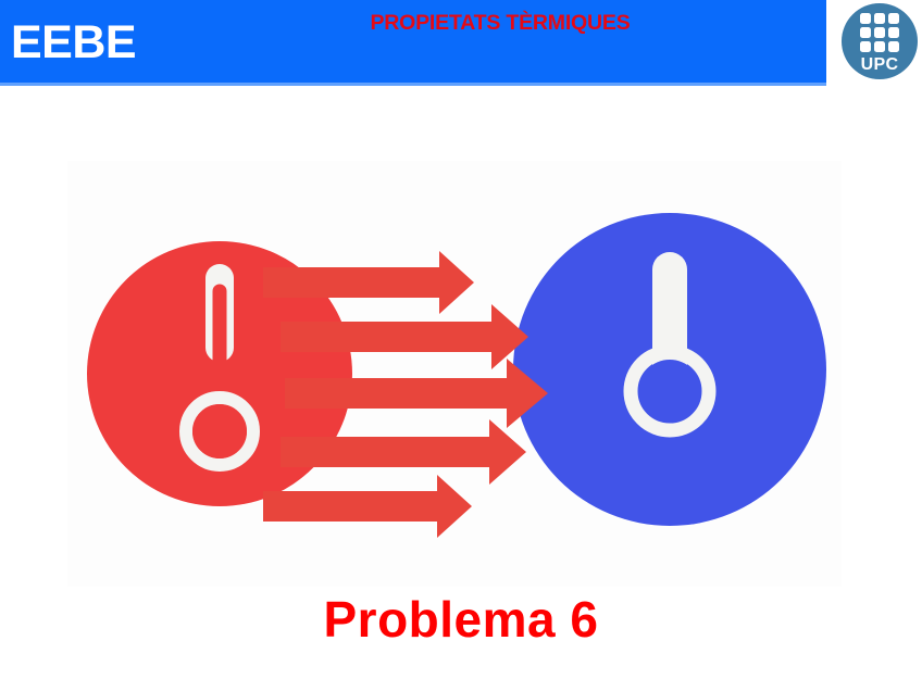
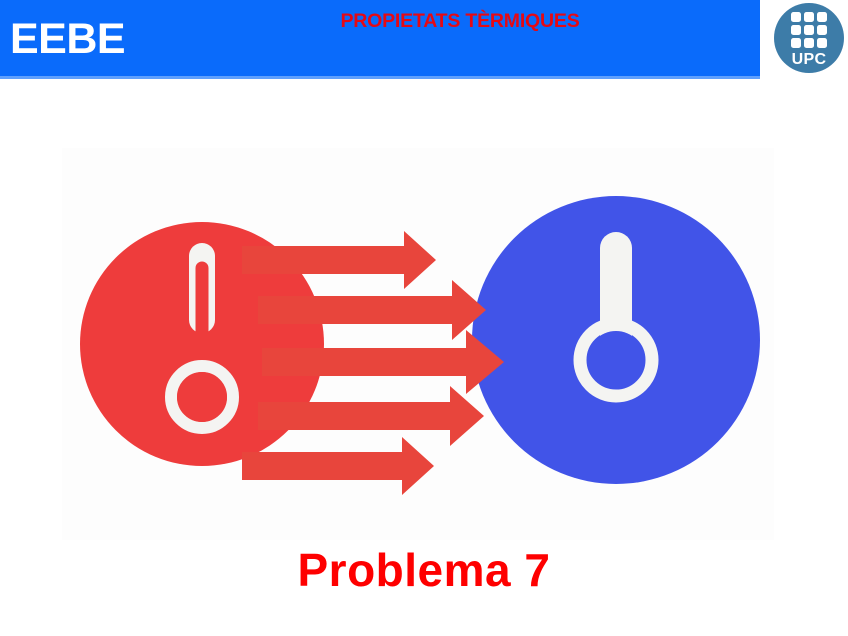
  EEBE
  PROPIETATS TÈRMIQUES
  UPC
- Problema 6
+ Problema 7
